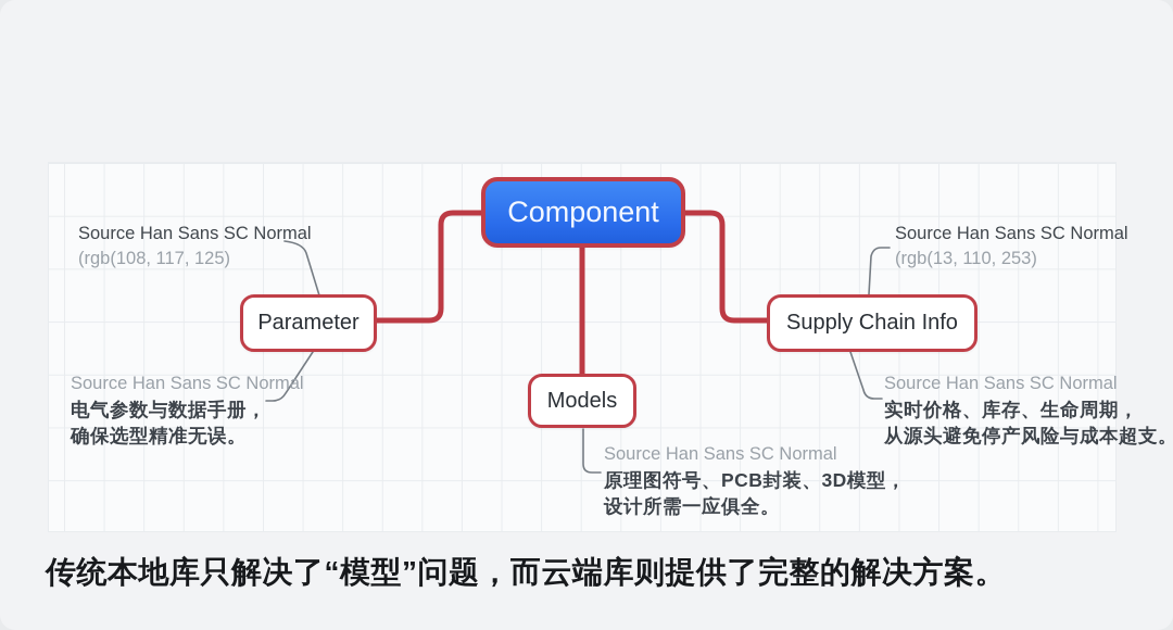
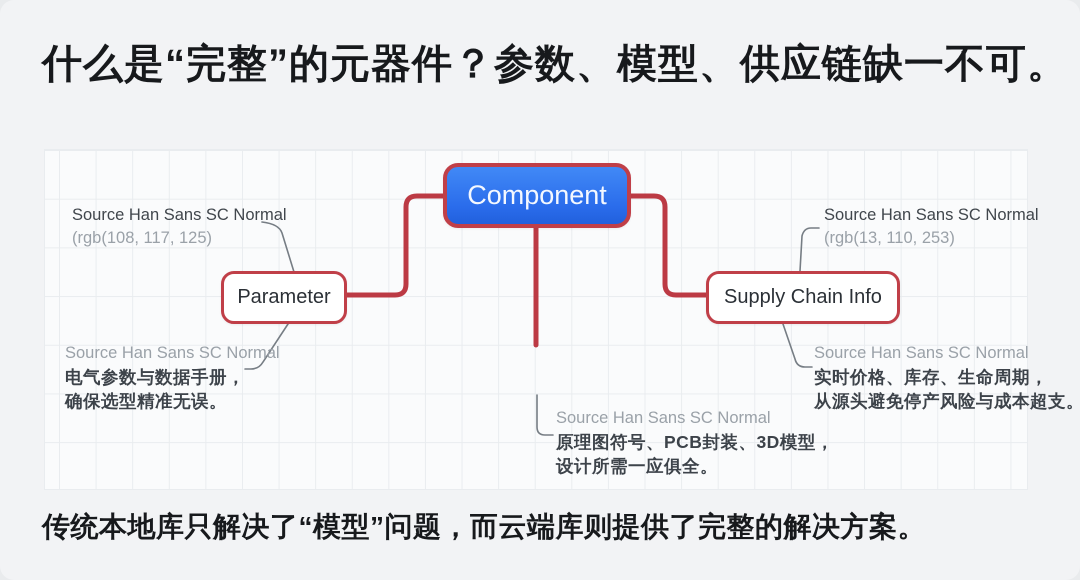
+ 什么是“完整”的元器件？参数、模型、供应链缺一不可。
  Component
  Parameter
- Models
  Supply Chain Info
  Source Han Sans SC Normal
  (rgb(108, 117, 125)
  Source Han Sans SC Normal
  (rgb(13, 110, 253)
  Source Han Sans SC Normal
  电气参数与数据手册，
  确保选型精准无误。
  Source Han Sans SC Normal
  原理图符号、PCB封装、3D模型，
  设计所需一应俱全。
  Source Han Sans SC Normal
  实时价格、库存、生命周期，
  从源头避免停产风险与成本超支。
  传统本地库只解决了“模型”问题，而云端库则提供了完整的解决方案。
